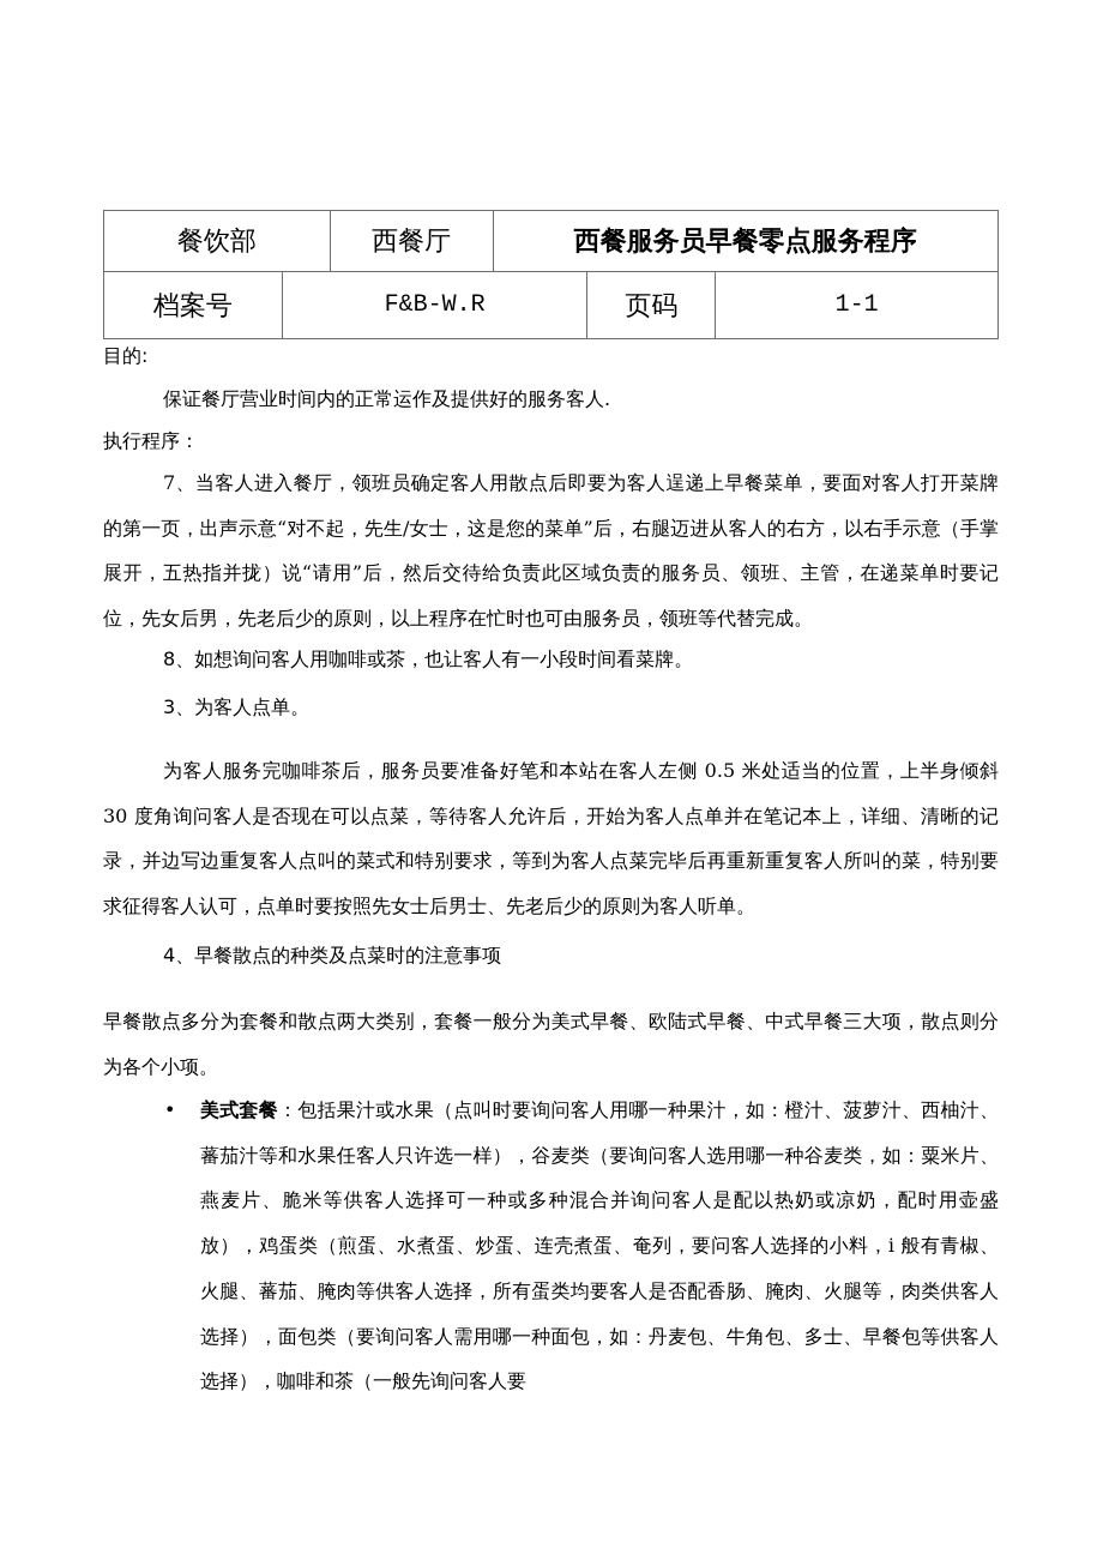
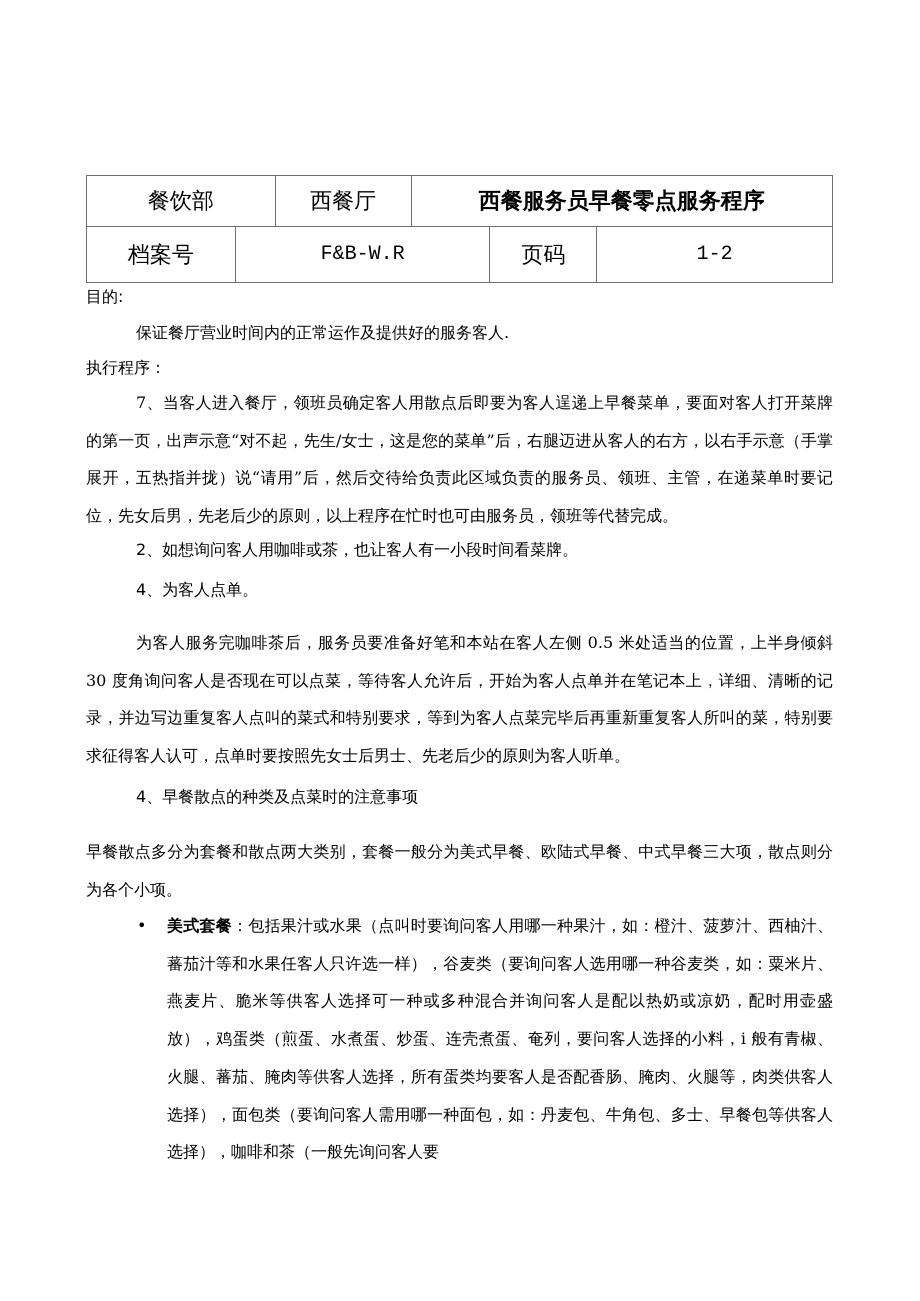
  餐饮部
  西餐厅
  西餐服务员早餐零点服务程序
  档案号
  F&B-W.R
  页码
- 1-1
+ 1-2
  目的:
  保证餐厅营业时间内的正常运作及提供好的服务客人.
  执行程序：
  7、当客人进入餐厅，领班员确定客人用散点后即要为客人逞递上早餐菜单，要面对客人打开菜牌的第一页，出声示意“对不起，先生/女士，这是您的菜单”后，右腿迈进从客人的右方，以右手示意（手掌展开，五热指并拢）说“请用”后，然后交待给负责此区域负责的服务员、领班、主管，在递菜单时要记位，先女后男，先老后少的原则，以上程序在忙时也可由服务员，领班等代替完成。
- 8、如想询问客人用咖啡或茶，也让客人有一小段时间看菜牌。
+ 2、如想询问客人用咖啡或茶，也让客人有一小段时间看菜牌。
- 3、为客人点单。
+ 4、为客人点单。
  为客人服务完咖啡茶后，服务员要准备好笔和本站在客人左侧 0.5 米处适当的位置，上半身倾斜 30 度角询问客人是否现在可以点菜，等待客人允许后，开始为客人点单并在笔记本上，详细、清晰的记录，并边写边重复客人点叫的菜式和特别要求，等到为客人点菜完毕后再重新重复客人所叫的菜，特别要求征得客人认可，点单时要按照先女士后男士、先老后少的原则为客人听单。
  4、早餐散点的种类及点菜时的注意事项
  早餐散点多分为套餐和散点两大类别，套餐一般分为美式早餐、欧陆式早餐、中式早餐三大项，散点则分为各个小项。
  •
  美式套餐：包括果汁或水果（点叫时要询问客人用哪一种果汁，如：橙汁、菠萝汁、西柚汁、蕃茄汁等和水果任客人只许选一样），谷麦类（要询问客人选用哪一种谷麦类，如：粟米片、燕麦片、脆米等供客人选择可一种或多种混合并询问客人是配以热奶或凉奶，配时用壶盛放），鸡蛋类（煎蛋、水煮蛋、炒蛋、连壳煮蛋、奄列，要问客人选择的小料，i 般有青椒、火腿、蕃茄、腌肉等供客人选择，所有蛋类均要客人是否配香肠、腌肉、火腿等，肉类供客人选择），面包类（要询问客人需用哪一种面包，如：丹麦包、牛角包、多士、早餐包等供客人选择），咖啡和茶（一般先询问客人要
